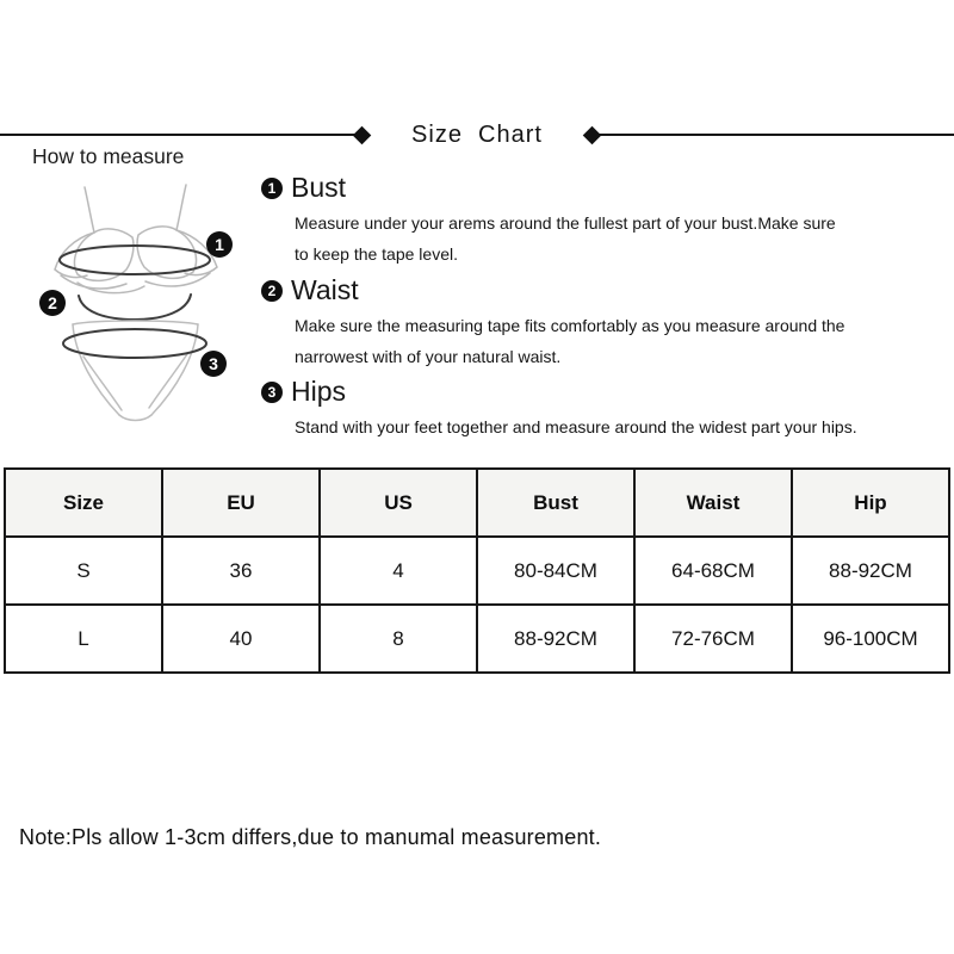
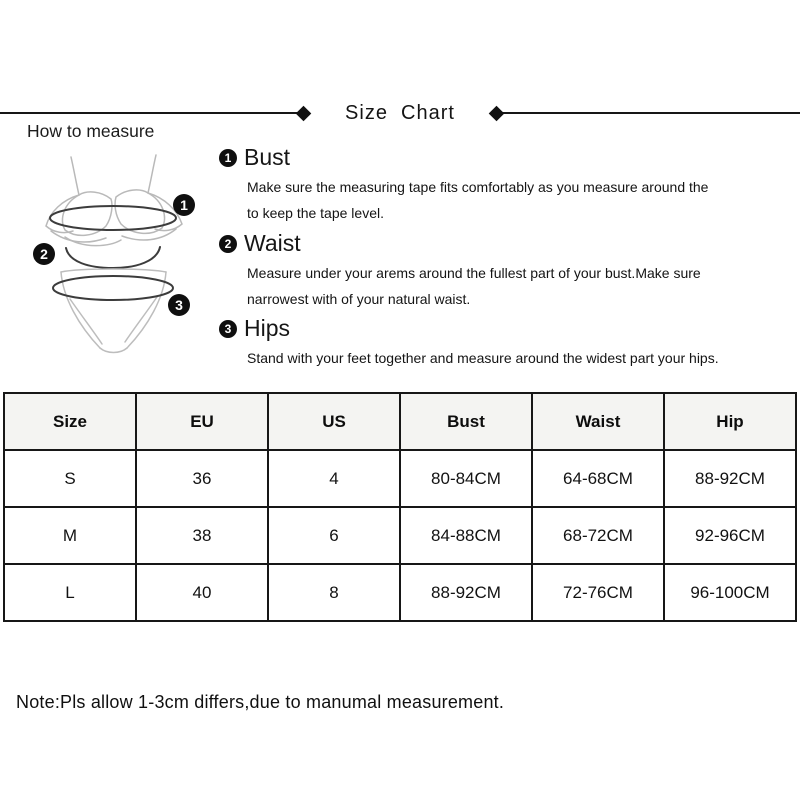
  Size Chart
  How to measure
  1
  2
  3
  1
  Bust
- Measure under your arems around the fullest part of your bust.Make sure
+ Make sure the measuring tape fits comfortably as you measure around the
  to keep the tape level.
  2
  Waist
- Make sure the measuring tape fits comfortably as you measure around the
+ Measure under your arems around the fullest part of your bust.Make sure
  narrowest with of your natural waist.
  3
  Hips
  Stand with your feet together and measure around the widest part your hips.
  Size	EU	US	Bust	Waist	Hip
  S	36	4	80-84CM	64-68CM	88-92CM
+ M	38	6	84-88CM	68-72CM	92-96CM
  L	40	8	88-92CM	72-76CM	96-100CM
  Note:Pls allow 1-3cm differs,due to manumal measurement.
